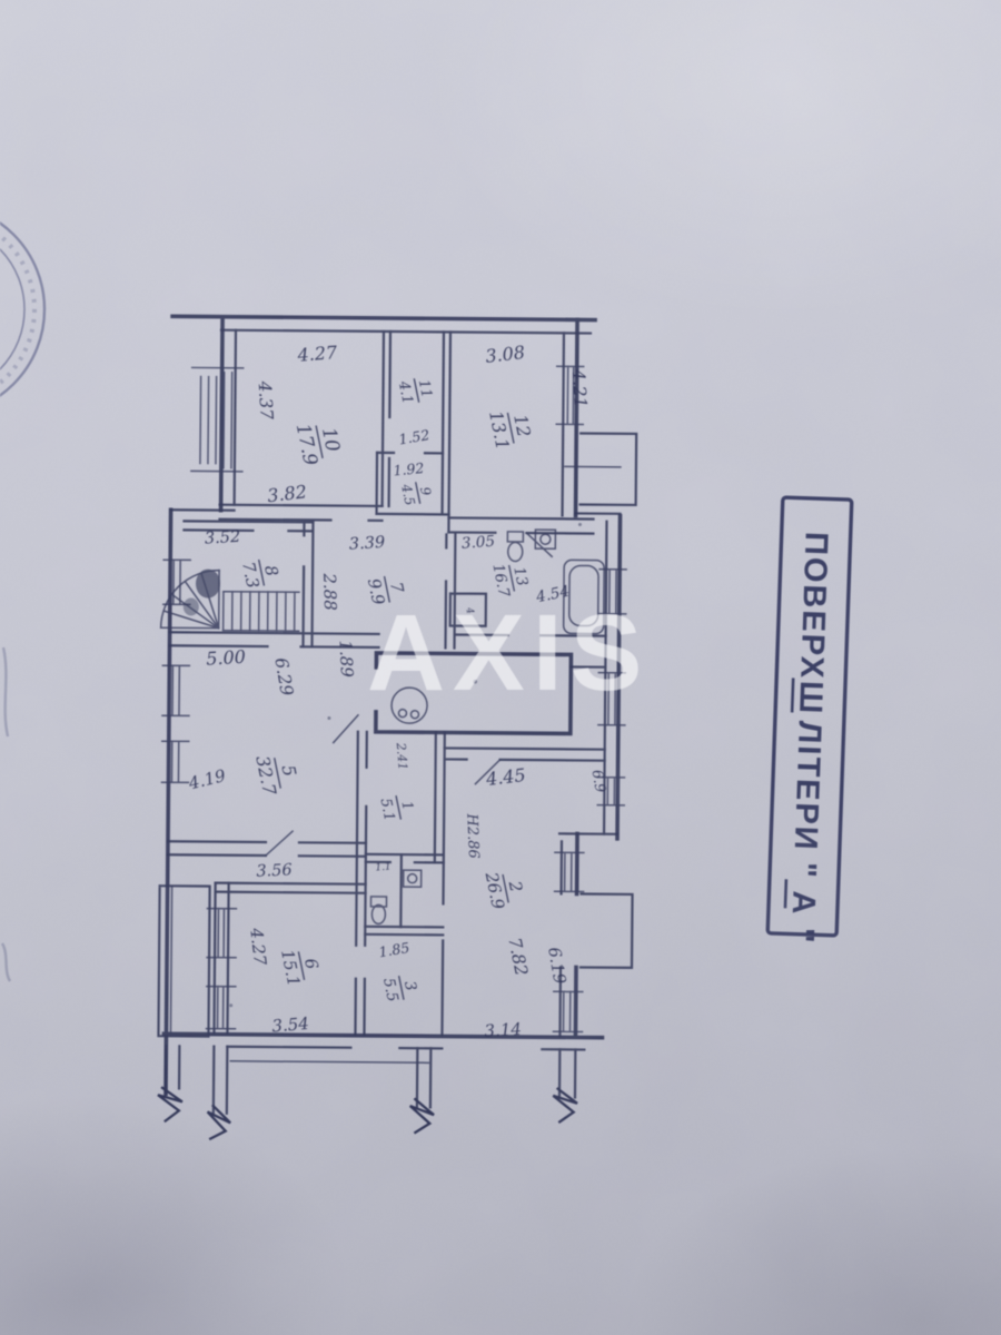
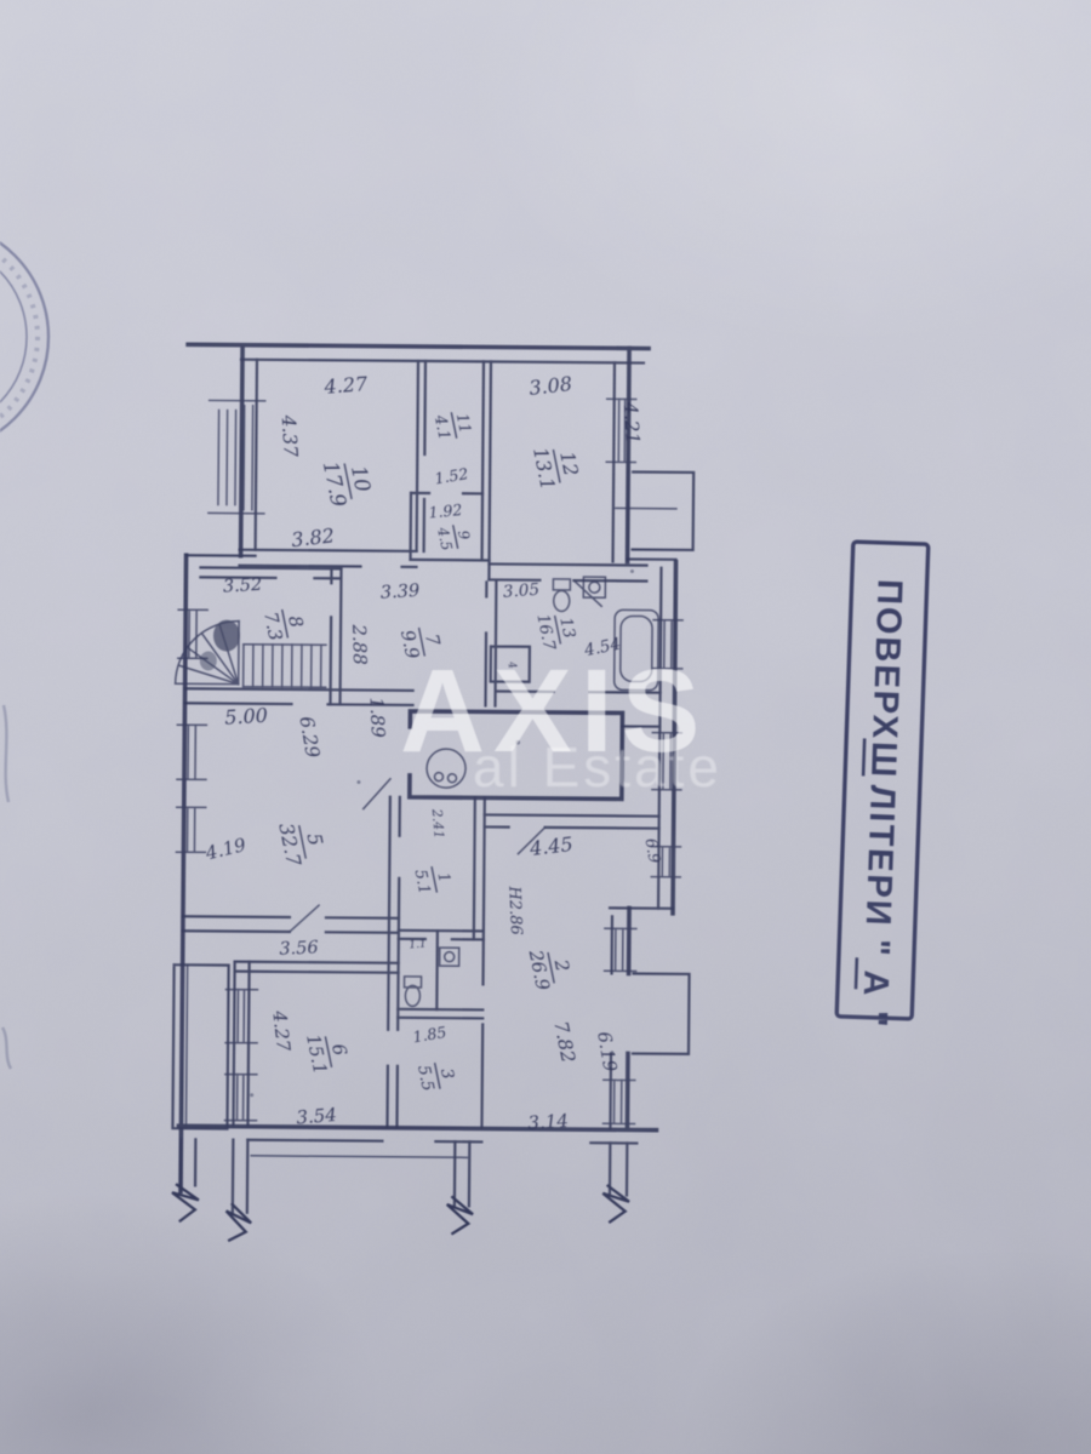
  AXIS
+ al Estate
